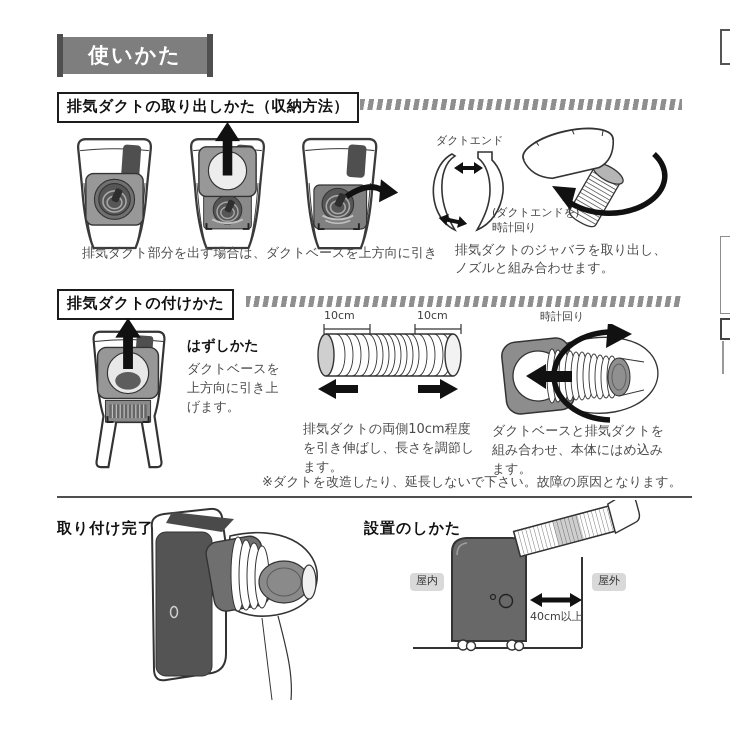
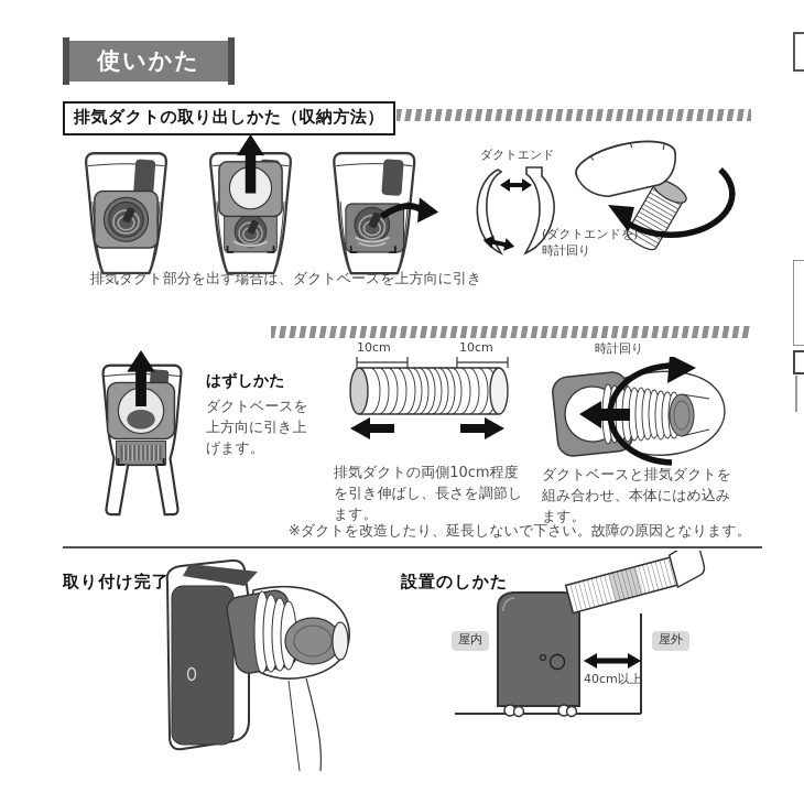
  使いかた
  排気ダクトの取り出しかた（収納方法）
  排気ダクト部分を出す場合は、ダクトベースを上方向に引き
  ダクトエンド
  (ダクトエンドを)
  時計回り
- 排気ダクトのジャバラを取り出し、
- ノズルと組み合わせます。
- 排気ダクトの付けかた
  はずしかた
  ダクトベースを
  上方向に引き上
  げます。
  10cm
  10cm
  排気ダクトの両側10cm程度
  を引き伸ばし、長さを調節し
  ます。
  時計回り
  ダクトベースと排気ダクトを
  組み合わせ、本体にはめ込み
  ます。
  ※ダクトを改造したり、延長しないで下さい。故障の原因となります。
  取り付け完了
  設置のしかた
  屋内
  屋外
  40cm以上
